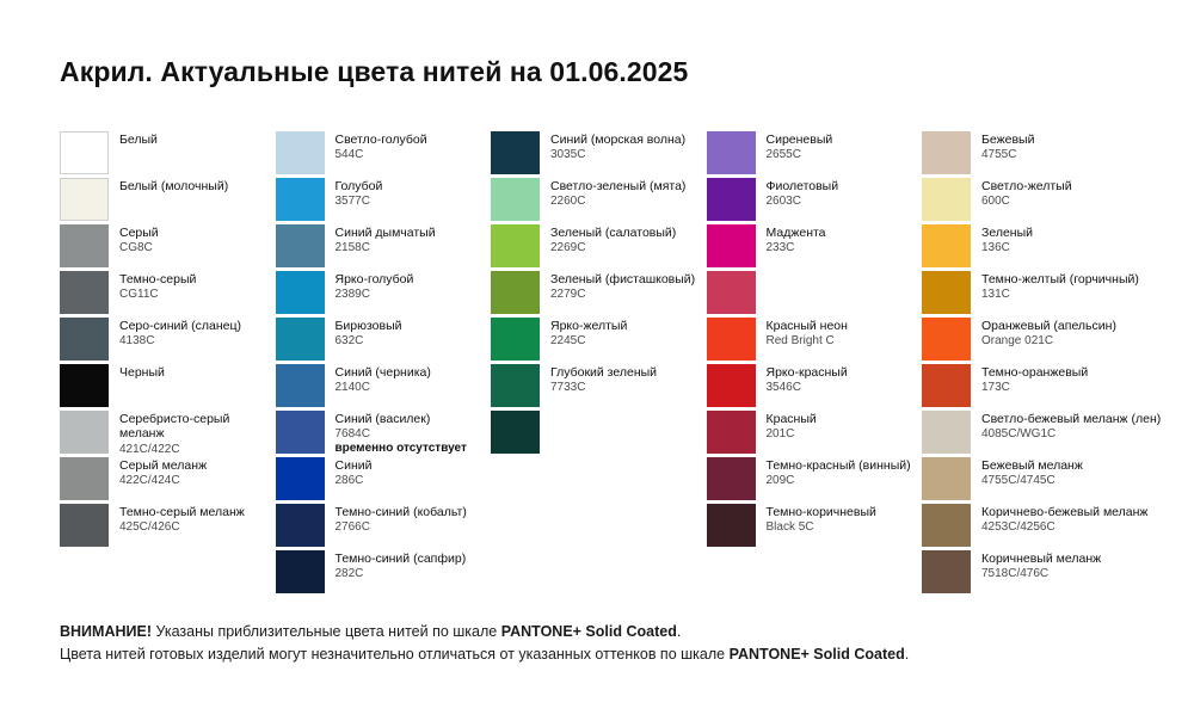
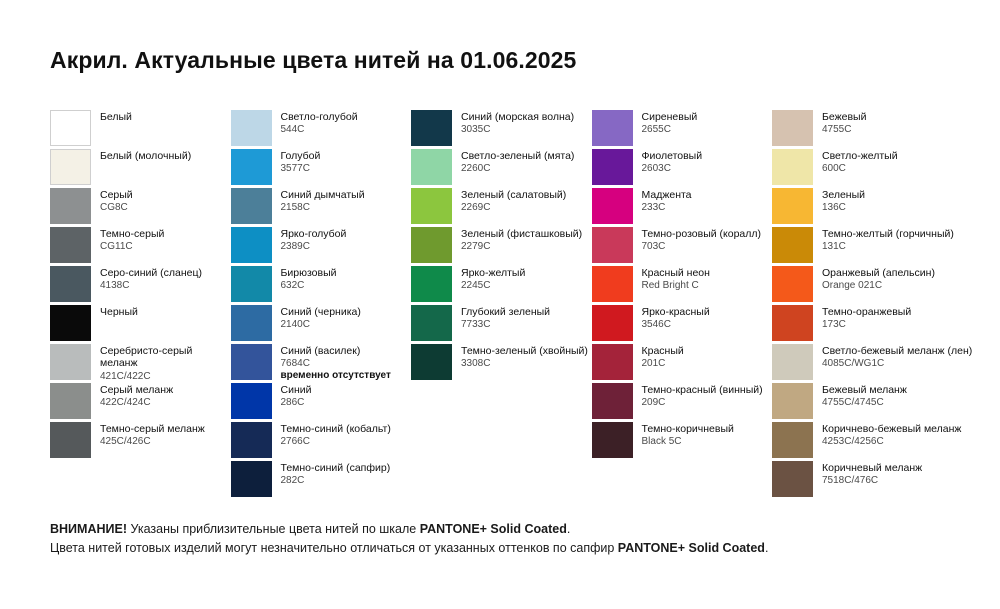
  Акрил. Актуальные цвета нитей на 01.06.2025
  Белый
  Белый (молочный)
  Серый
  CG8C
  Темно-серый
  CG11C
  Серо-синий (сланец)
  4138C
  Черный
  Серебристо-серый меланж
  421C/422C
  Серый меланж
  422C/424C
  Темно-серый меланж
  425C/426C
  Светло-голубой
  544C
  Голубой
  3577C
  Синий дымчатый
  2158C
  Ярко-голубой
  2389C
  Бирюзовый
  632C
  Синий (черника)
  2140C
  Синий (василек)
  7684C
  временно отсутствует
  Синий
  286C
  Темно-синий (кобальт)
  2766C
  Темно-синий (сапфир)
  282C
  Синий (морская волна)
  3035C
  Светло-зеленый (мята)
  2260C
  Зеленый (салатовый)
  2269C
  Зеленый (фисташковый)
  2279C
  Ярко-желтый
  2245C
  Глубокий зеленый
  7733C
+ Темно-зеленый (хвойный)
+ 3308C
  Сиреневый
  2655C
  Фиолетовый
  2603C
  Маджента
  233C
+ Темно-розовый (коралл)
+ 703C
  Красный неон
  Red Bright C
  Ярко-красный
  3546C
  Красный
  201C
  Темно-красный (винный)
  209C
  Темно-коричневый
  Black 5C
  Бежевый
  4755C
  Светло-желтый
  600C
  Зеленый
  136C
  Темно-желтый (горчичный)
  131C
  Оранжевый (апельсин)
  Orange 021C
  Темно-оранжевый
  173C
  Светло-бежевый меланж (лен)
  4085C/WG1C
  Бежевый меланж
  4755C/4745C
  Коричнево-бежевый меланж
  4253C/4256C
  Коричневый меланж
  7518C/476C
  ВНИМАНИЕ! Указаны приблизительные цвета нитей по шкале PANTONE+ Solid Coated.
- Цвета нитей готовых изделий могут незначительно отличаться от указанных оттенков по шкале PANTONE+ Solid Coated.
+ Цвета нитей готовых изделий могут незначительно отличаться от указанных оттенков по сапфир PANTONE+ Solid Coated.
